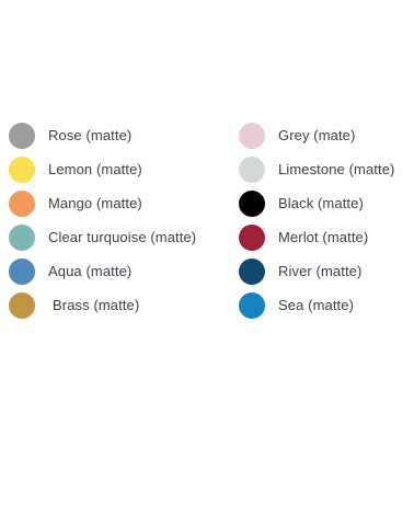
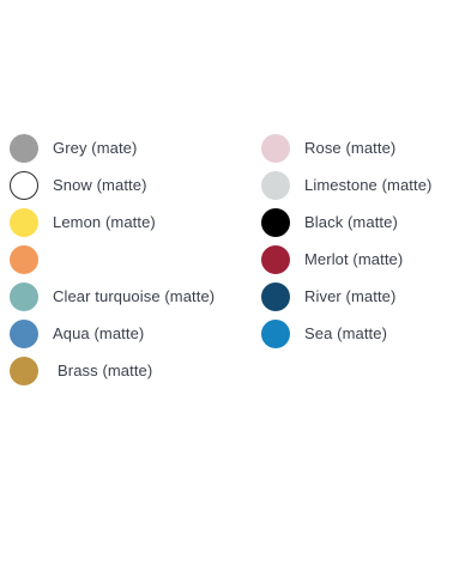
- Rose (matte)
+ Grey (mate)
+ Snow (matte)
  Lemon (matte)
- Mango (matte)
  Clear turquoise (matte)
  Aqua (matte)
  Brass (matte)
- Grey (mate)
+ Rose (matte)
  Limestone (matte)
  Black (matte)
  Merlot (matte)
  River (matte)
  Sea (matte)
